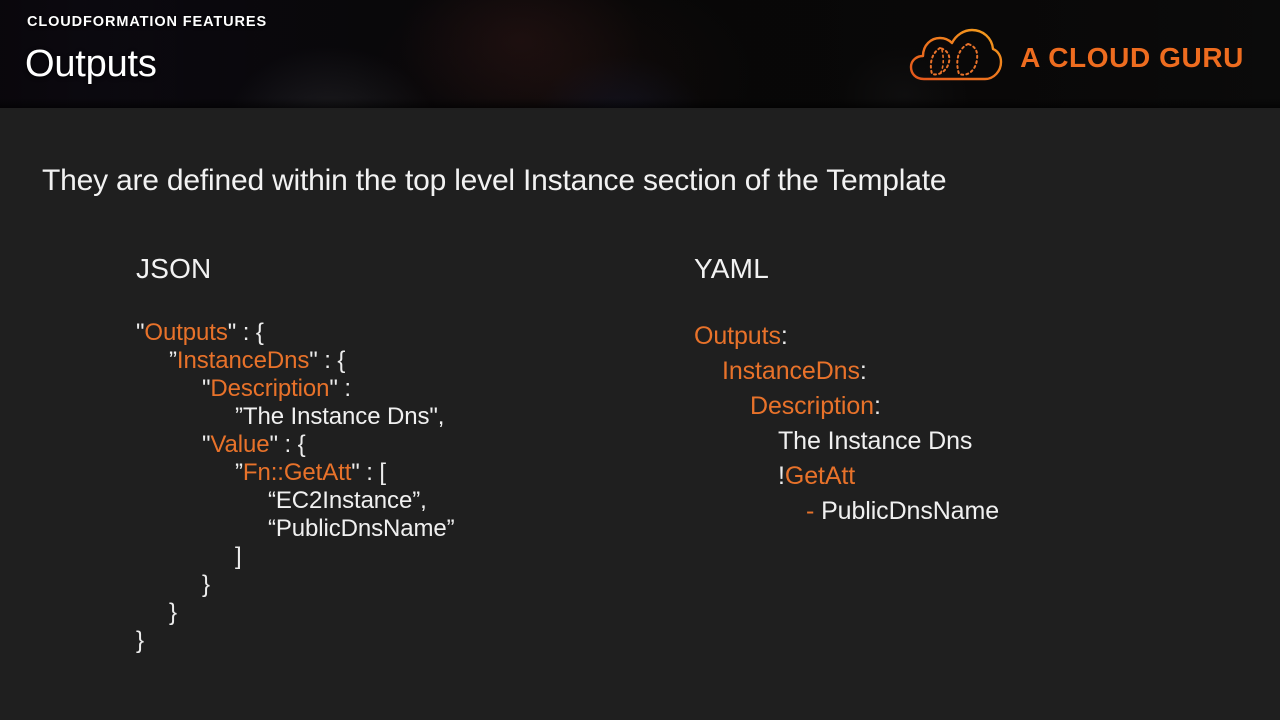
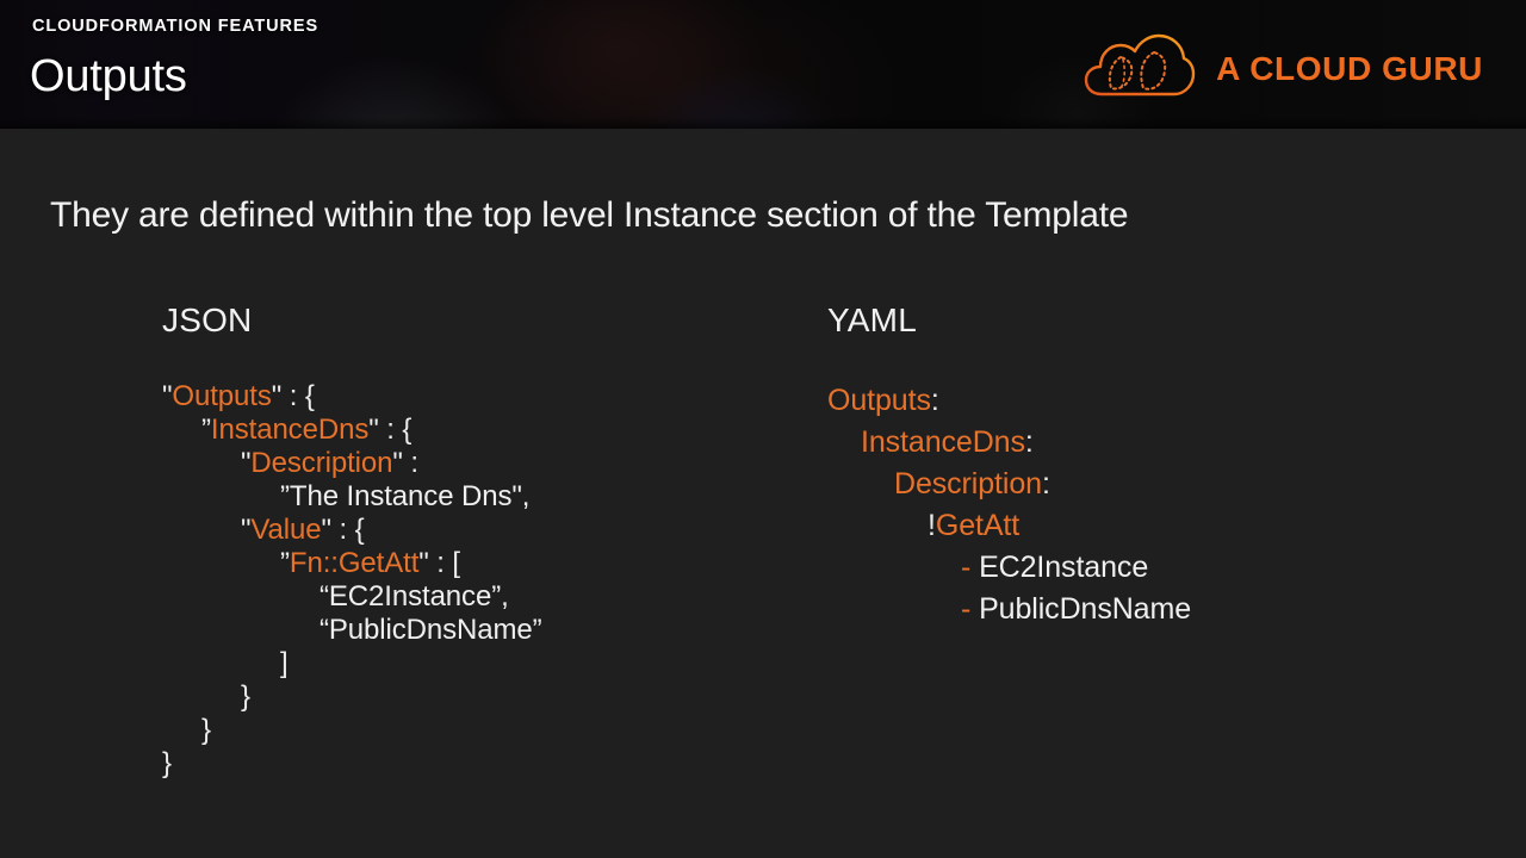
  CLOUDFORMATION FEATURES
  Outputs
  A CLOUD GURU
  They are defined within the top level Instance section of the Template
  JSON
  "Outputs" : {
  ”InstanceDns" : {
  "Description" :
  ”The Instance Dns",
  "Value" : {
  ”Fn::GetAtt" : [
  “EC2Instance”,
  “PublicDnsName”
  ]
  }
  }
  }
  YAML
  Outputs:
  InstanceDns:
  Description:
- The Instance Dns
  !GetAtt
+ - EC2Instance
  - PublicDnsName
